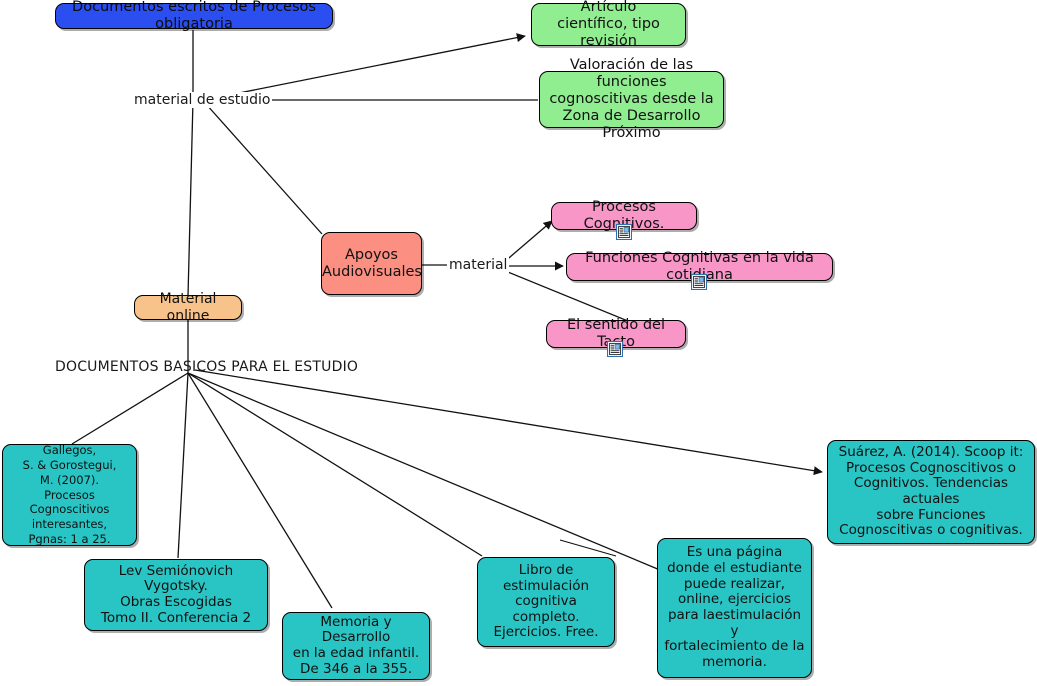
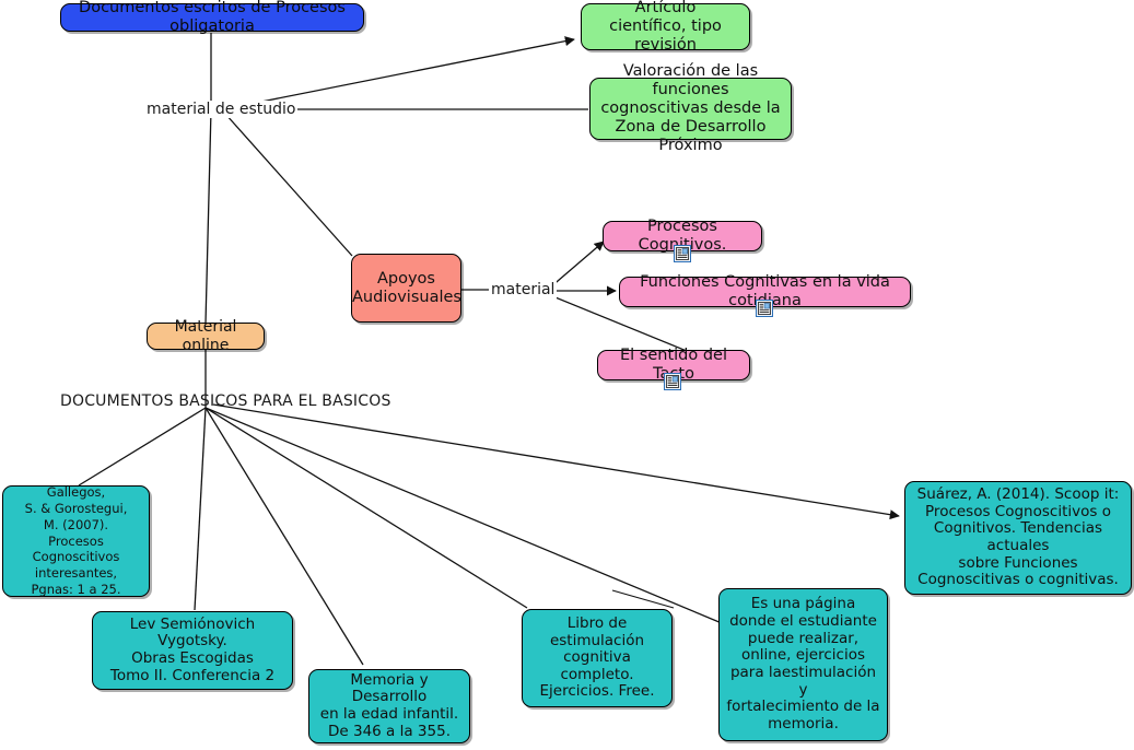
  Documentos escritos de Procesos obligatoria
  Artículo
  científico, tipo revisión
  Valoración de las funciones
  cognoscitivas desde la
  Zona de Desarrollo Próximo
  Apoyos
  Audiovisuales
  Procesos Cogivos.
  Funciones Cognitivas en la vida cotiana
  El sentido del Tto
  Material online
  Gallegos,
  S. & Gorostegui,
  M. (2007).
  Procesos Cognoscitivos
  interesantes,
  Pgnas: 1 a 25.
  Lev Semiónovich Vygotsky.
  Obras Escogidas
  Tomo II. Conferencia 2
  Memoria y Desarrollo
  en la edad infantil.
  De 346 a la 355.
  Libro de
  estimulación
  cognitiva completo.
  Ejercicios. Free.
  Es una página
  donde el estudiante
  puede realizar,
  online, ejercicios
  para laestimulación y
  fortalecimiento de la
  memoria.
  Suárez, A. (2014). Scoop it:
  Procesos Cognoscitivos o
  Cognitivos. Tendencias actuales
  sobre Funciones
  Cognoscitivas o cognitivas.
  material de estudio
  material
- DOCUMENTOS BASICOS PARA EL ESTUDIO
+ DOCUMENTOS BASICOS PARA EL BASICOS
